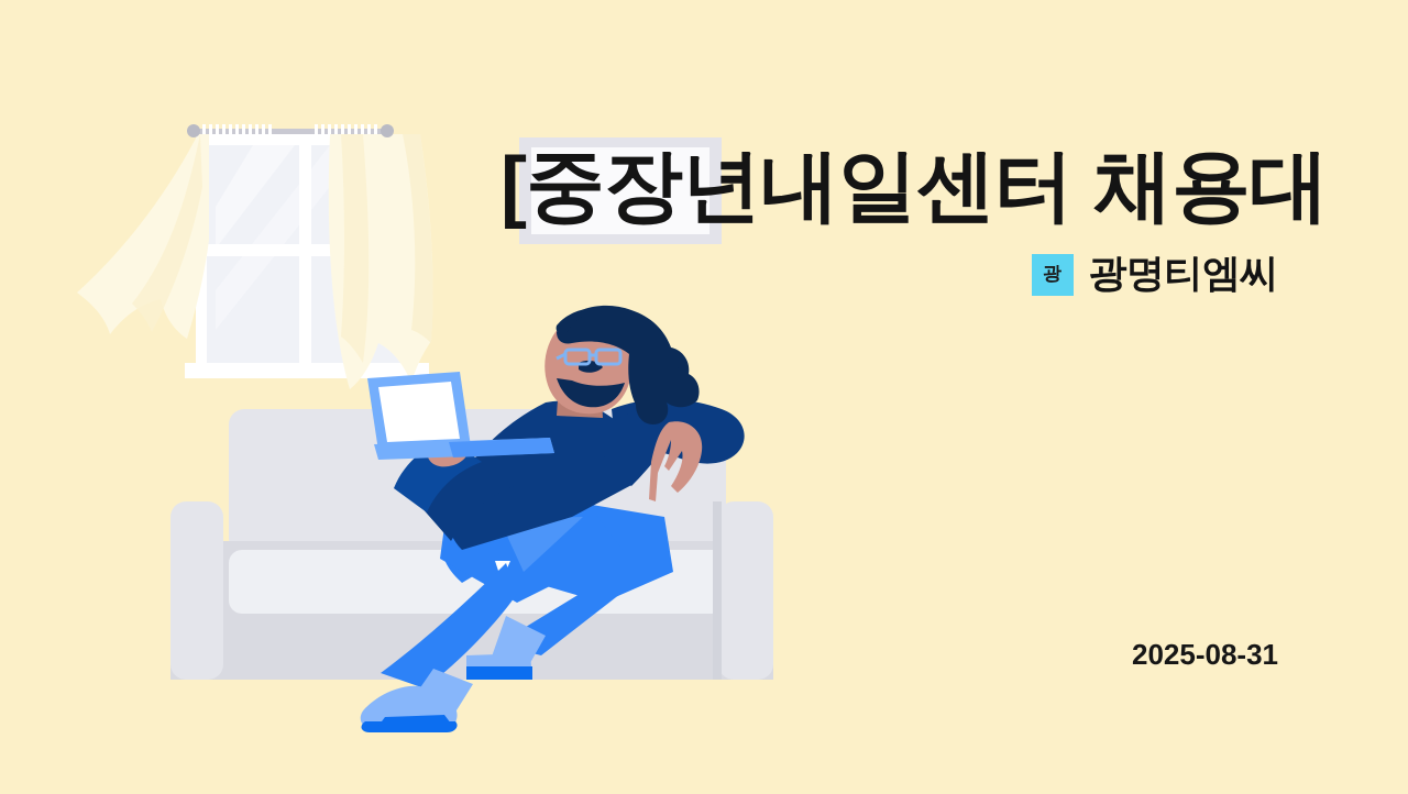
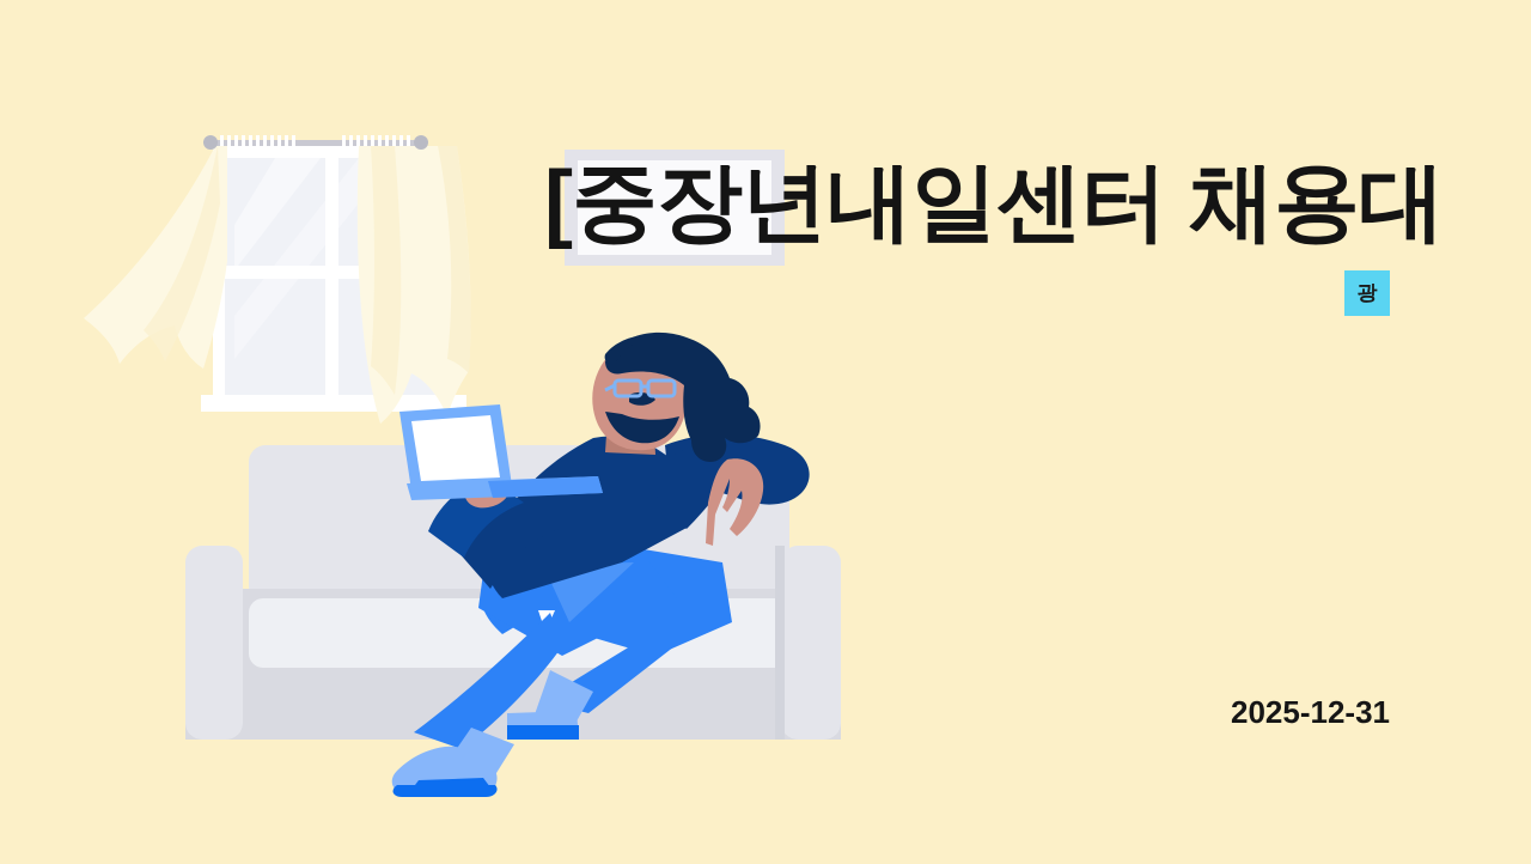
  [중장년내일센터 채용대
  광
- 광명티엠씨
- 2025-08-31
+ 2025-12-31
